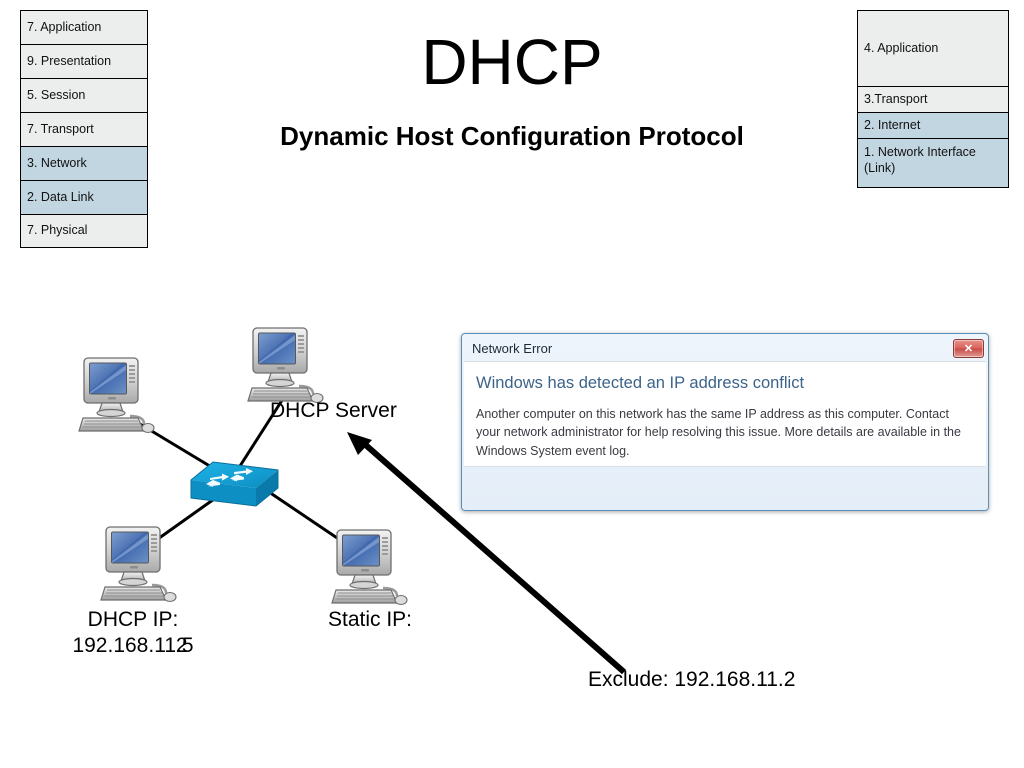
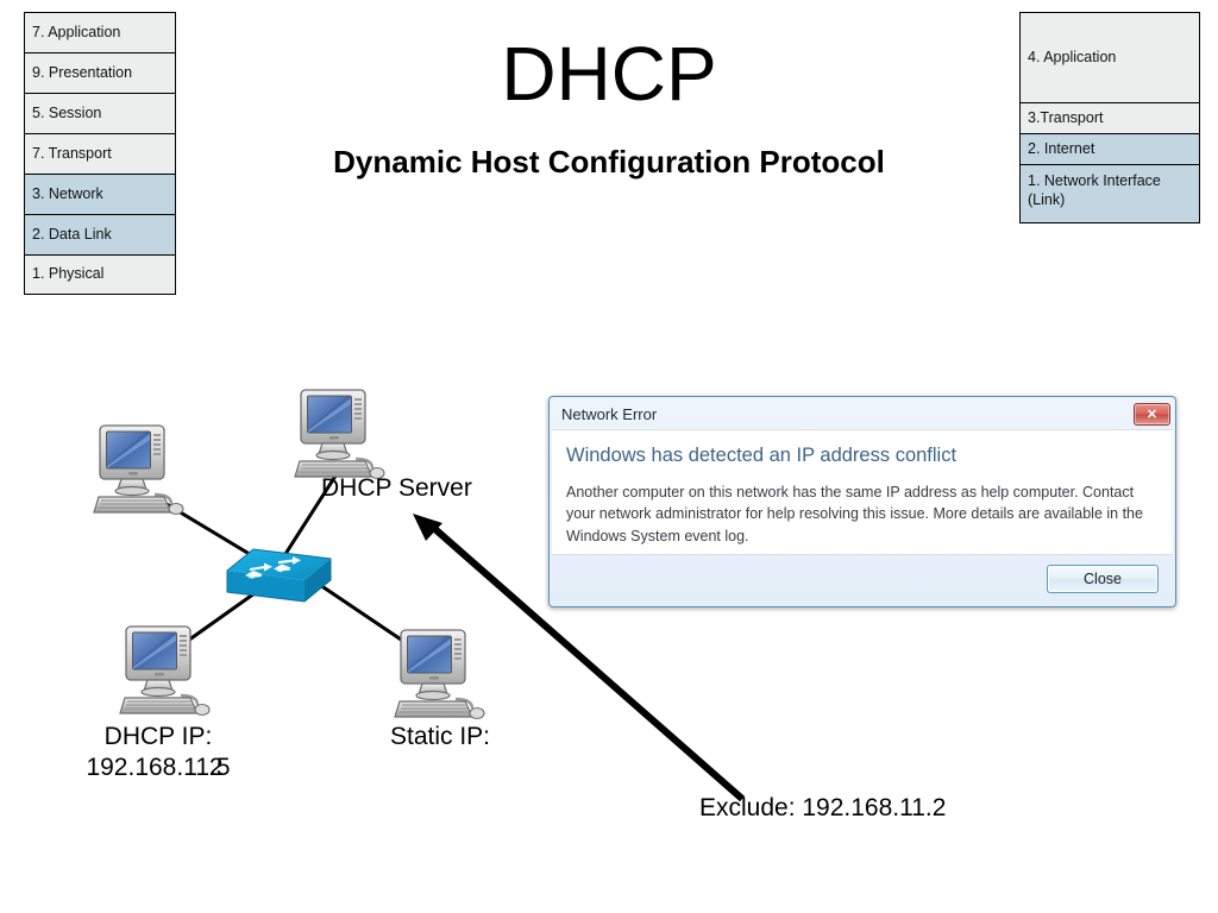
  7. Application
  9. Presentation
  5. Session
  7. Transport
  3. Network
  2. Data Link
- 7. Physical
+ 1. Physical
  4. Application
  3.Transport
  2. Internet
  1. Network Interface (Link)
  DHCP
  Dynamic Host Configuration Protocol
  DHCP Server
  DHCP IP:
  192.168.11.
  2
  5
  Static IP:
  Exclude: 192.168.11.2
  Network Error
  ✕
  Windows has detected an IP address conflict
- Another computer on this network has the same IP address as this computer. Contact your network administrator for help resolving this issue. More details are available in the Windows System event log.
+ Another computer on this network has the same IP address as help computer. Contact your network administrator for help resolving this issue. More details are available in the Windows System event log.
+ Close
